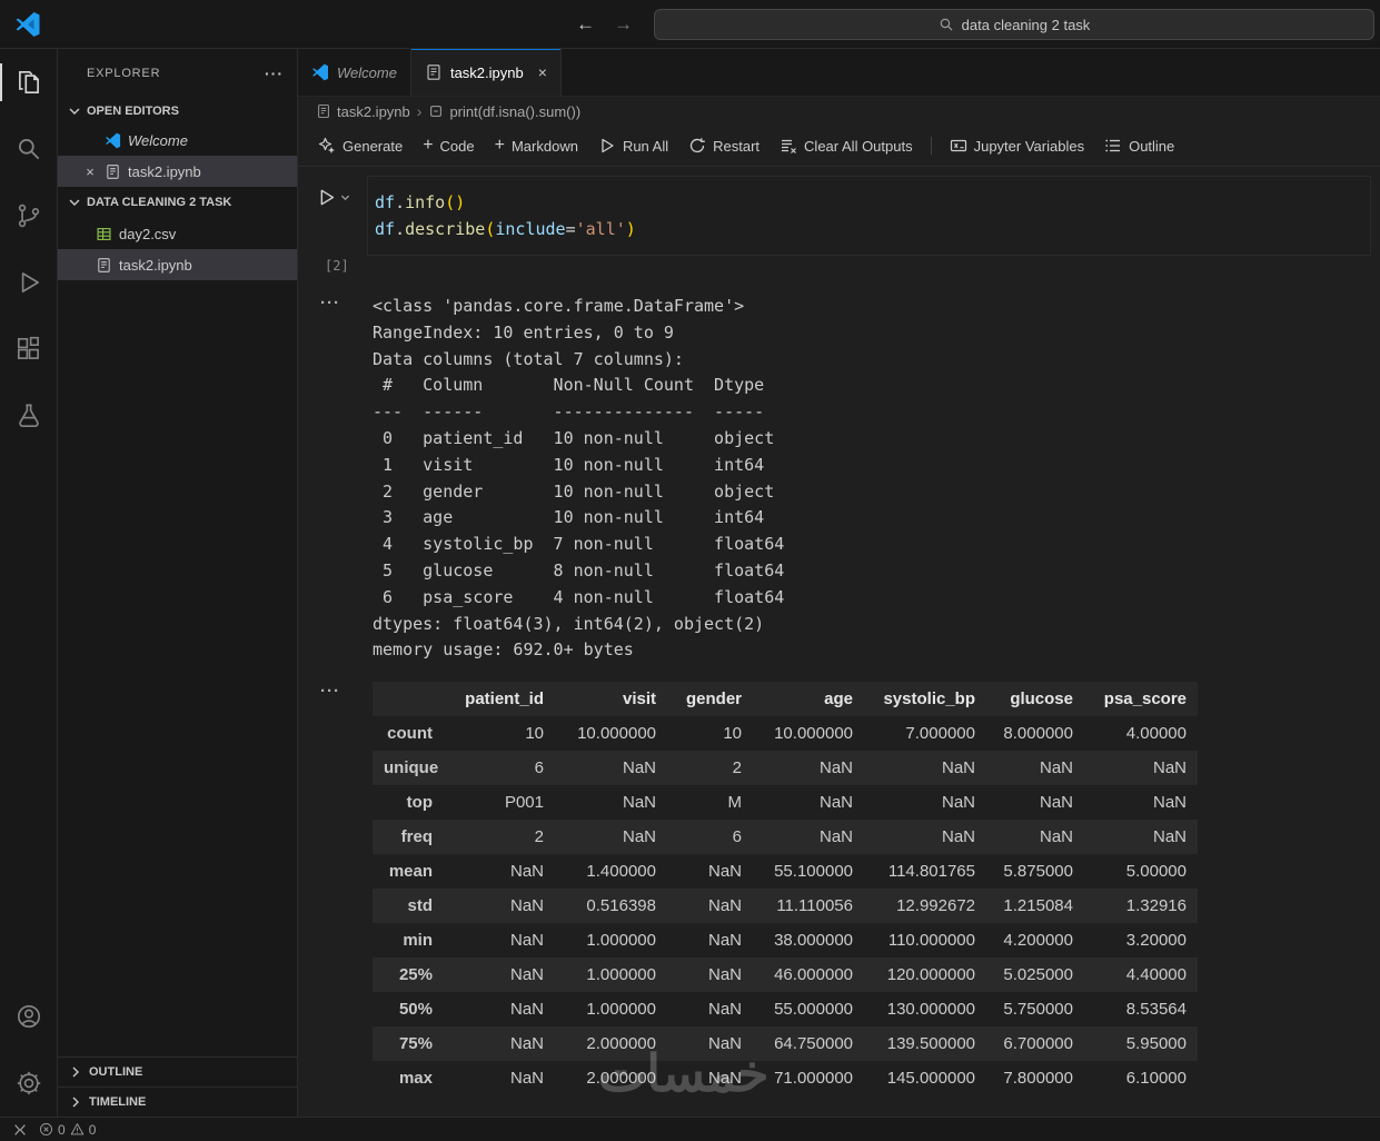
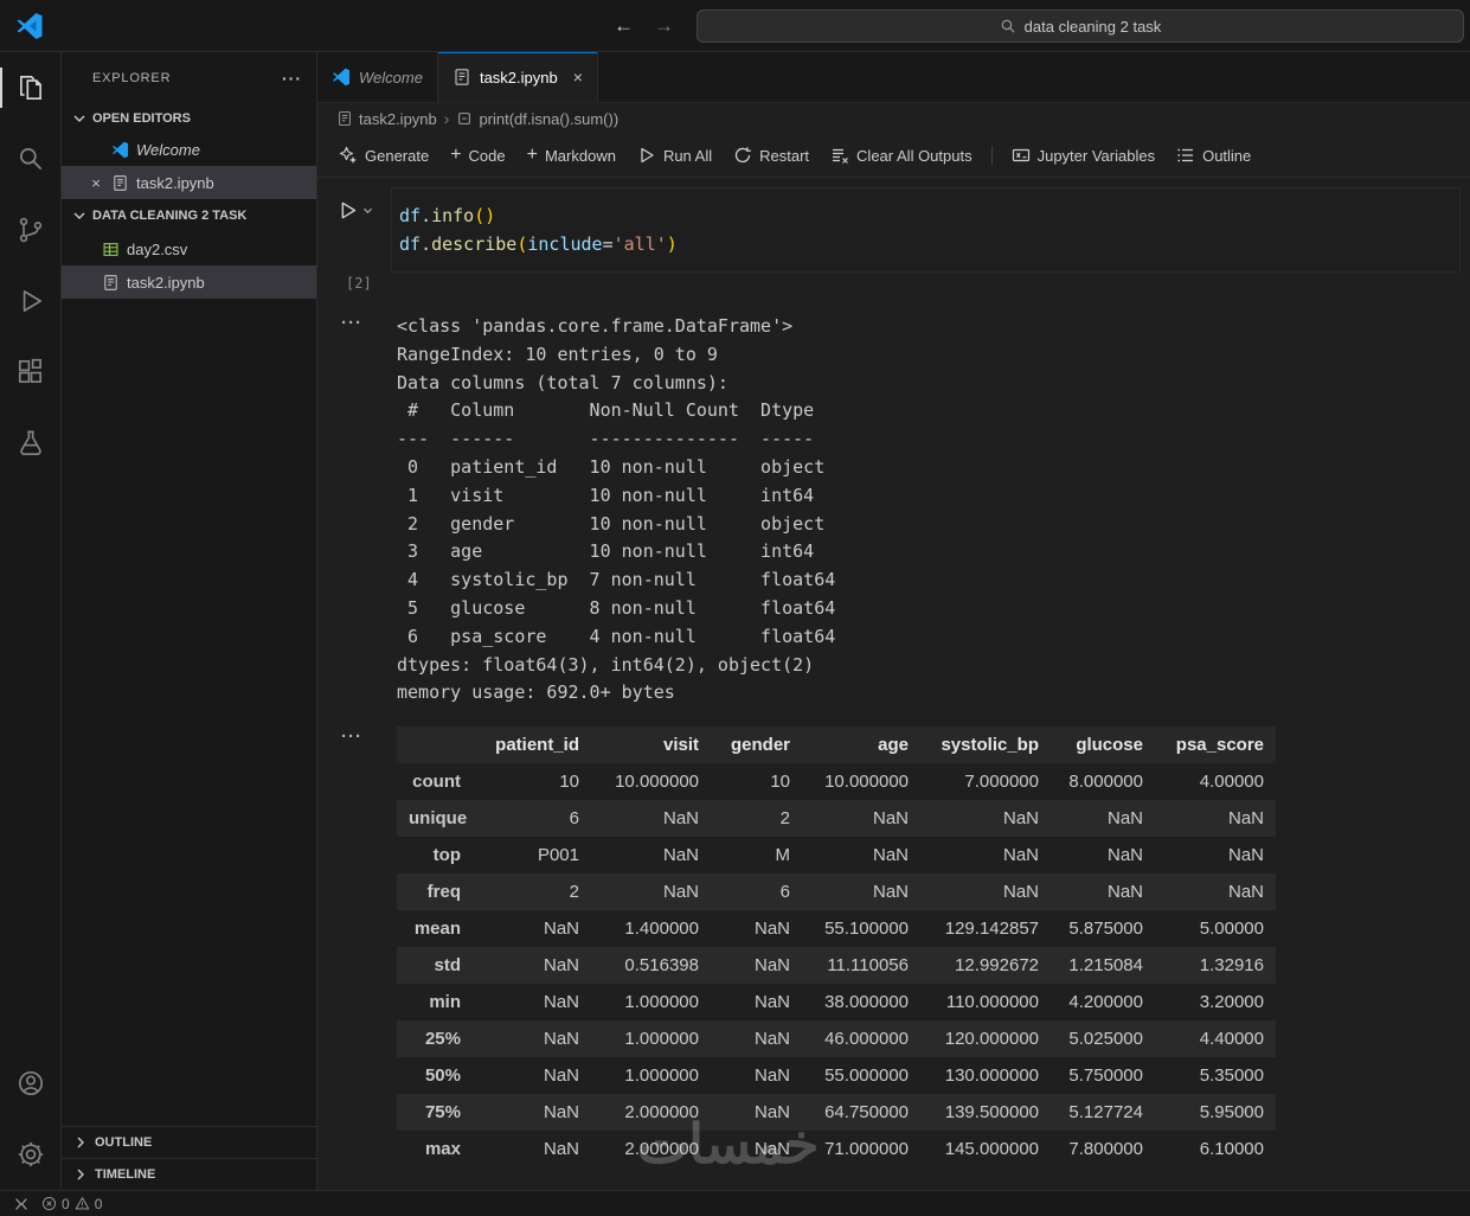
  ←
  →
  data cleaning 2 task
  EXPLORER
  ···
  OPEN EDITORS
  Welcome
  ×
  task2.ipynb
  DATA CLEANING 2 TASK
  day2.csv
  task2.ipynb
  OUTLINE
  TIMELINE
  Welcome
  task2.ipynb
  ×
  task2.ipynb
  ›
  print(df.isna().sum())
  Generate
  +
  Code
  +
  Markdown
  Run All
  Restart
  Clear All Outputs
  Jupyter Variables
  Outline
  df.info()
  df.describe(include='all')
  [2]
  ···
  <class 'pandas.core.frame.DataFrame'>
  RangeIndex: 10 entries, 0 to 9
  Data columns (total 7 columns):
  # Column Non-Null Count Dtype
  --- ------ -------------- -----
  0 patient_id 10 non-null object
  1 visit 10 non-null int64
  2 gender 10 non-null object
  3 age 10 non-null int64
  4 systolic_bp 7 non-null float64
  5 glucose 8 non-null float64
  6 psa_score 4 non-null float64
  dtypes: float64(3), int64(2), object(2)
  memory usage: 692.0+ bytes
  ···
  	patient_id	visit	gender	age	systolic_bp	glucose	psa_score
  count	10	10.000000	10	10.000000	7.000000	8.000000	4.00000
  unique	6	NaN	2	NaN	NaN	NaN	NaN
  top	P001	NaN	M	NaN	NaN	NaN	NaN
  freq	2	NaN	6	NaN	NaN	NaN	NaN
- mean	NaN	1.400000	NaN	55.100000	114.801765	5.875000	5.00000
+ mean	NaN	1.400000	NaN	55.100000	129.142857	5.875000	5.00000
  std	NaN	0.516398	NaN	11.110056	12.992672	1.215084	1.32916
  min	NaN	1.000000	NaN	38.000000	110.000000	4.200000	3.20000
  25%	NaN	1.000000	NaN	46.000000	120.000000	5.025000	4.40000
- 50%	NaN	1.000000	NaN	55.000000	130.000000	5.750000	8.53564
+ 50%	NaN	1.000000	NaN	55.000000	130.000000	5.750000	5.35000
- 75%	NaN	2.000000	NaN	64.750000	139.500000	6.700000	5.95000
+ 75%	NaN	2.000000	NaN	64.750000	139.500000	5.127724	5.95000
  max	NaN	2.000000	NaN	71.000000	145.000000	7.800000	6.10000
  0
  0
  خمسات
